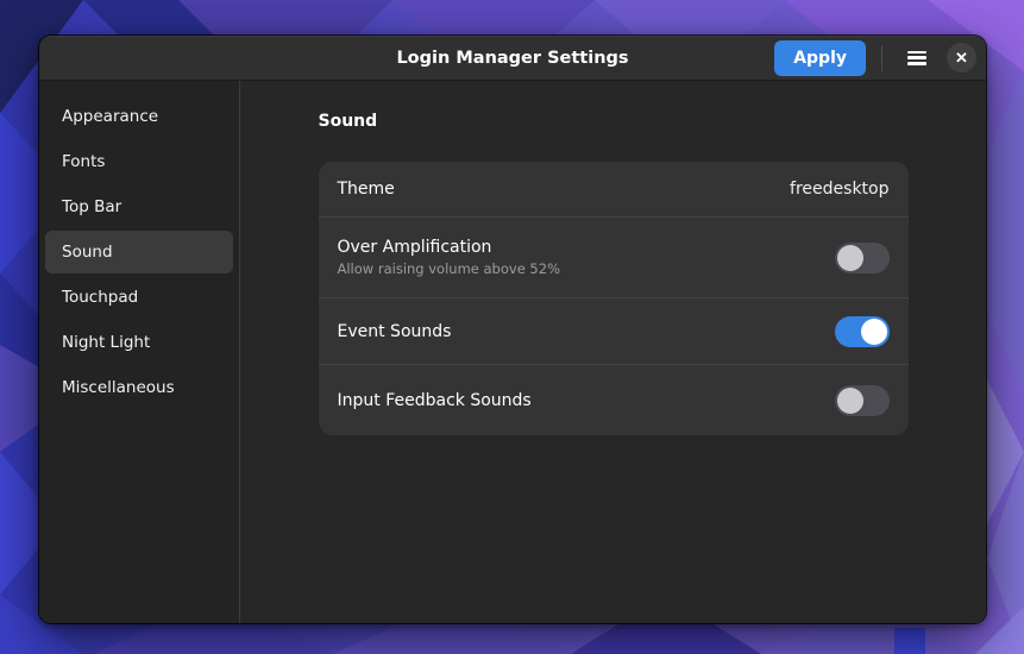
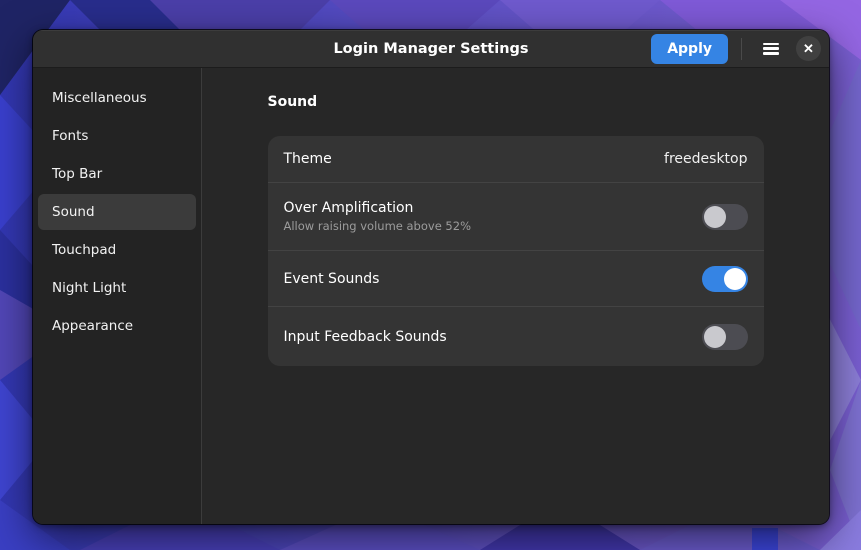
  Login Manager Settings
  Apply
  ✕
- Appearance
+ Miscellaneous
  Fonts
  Top Bar
  Sound
  Touchpad
  Night Light
- Miscellaneous
+ Appearance
  Sound
  Theme
  freedesktop
  Over Amplification
  Allow raising volume above 52%
  Event Sounds
  Input Feedback Sounds
